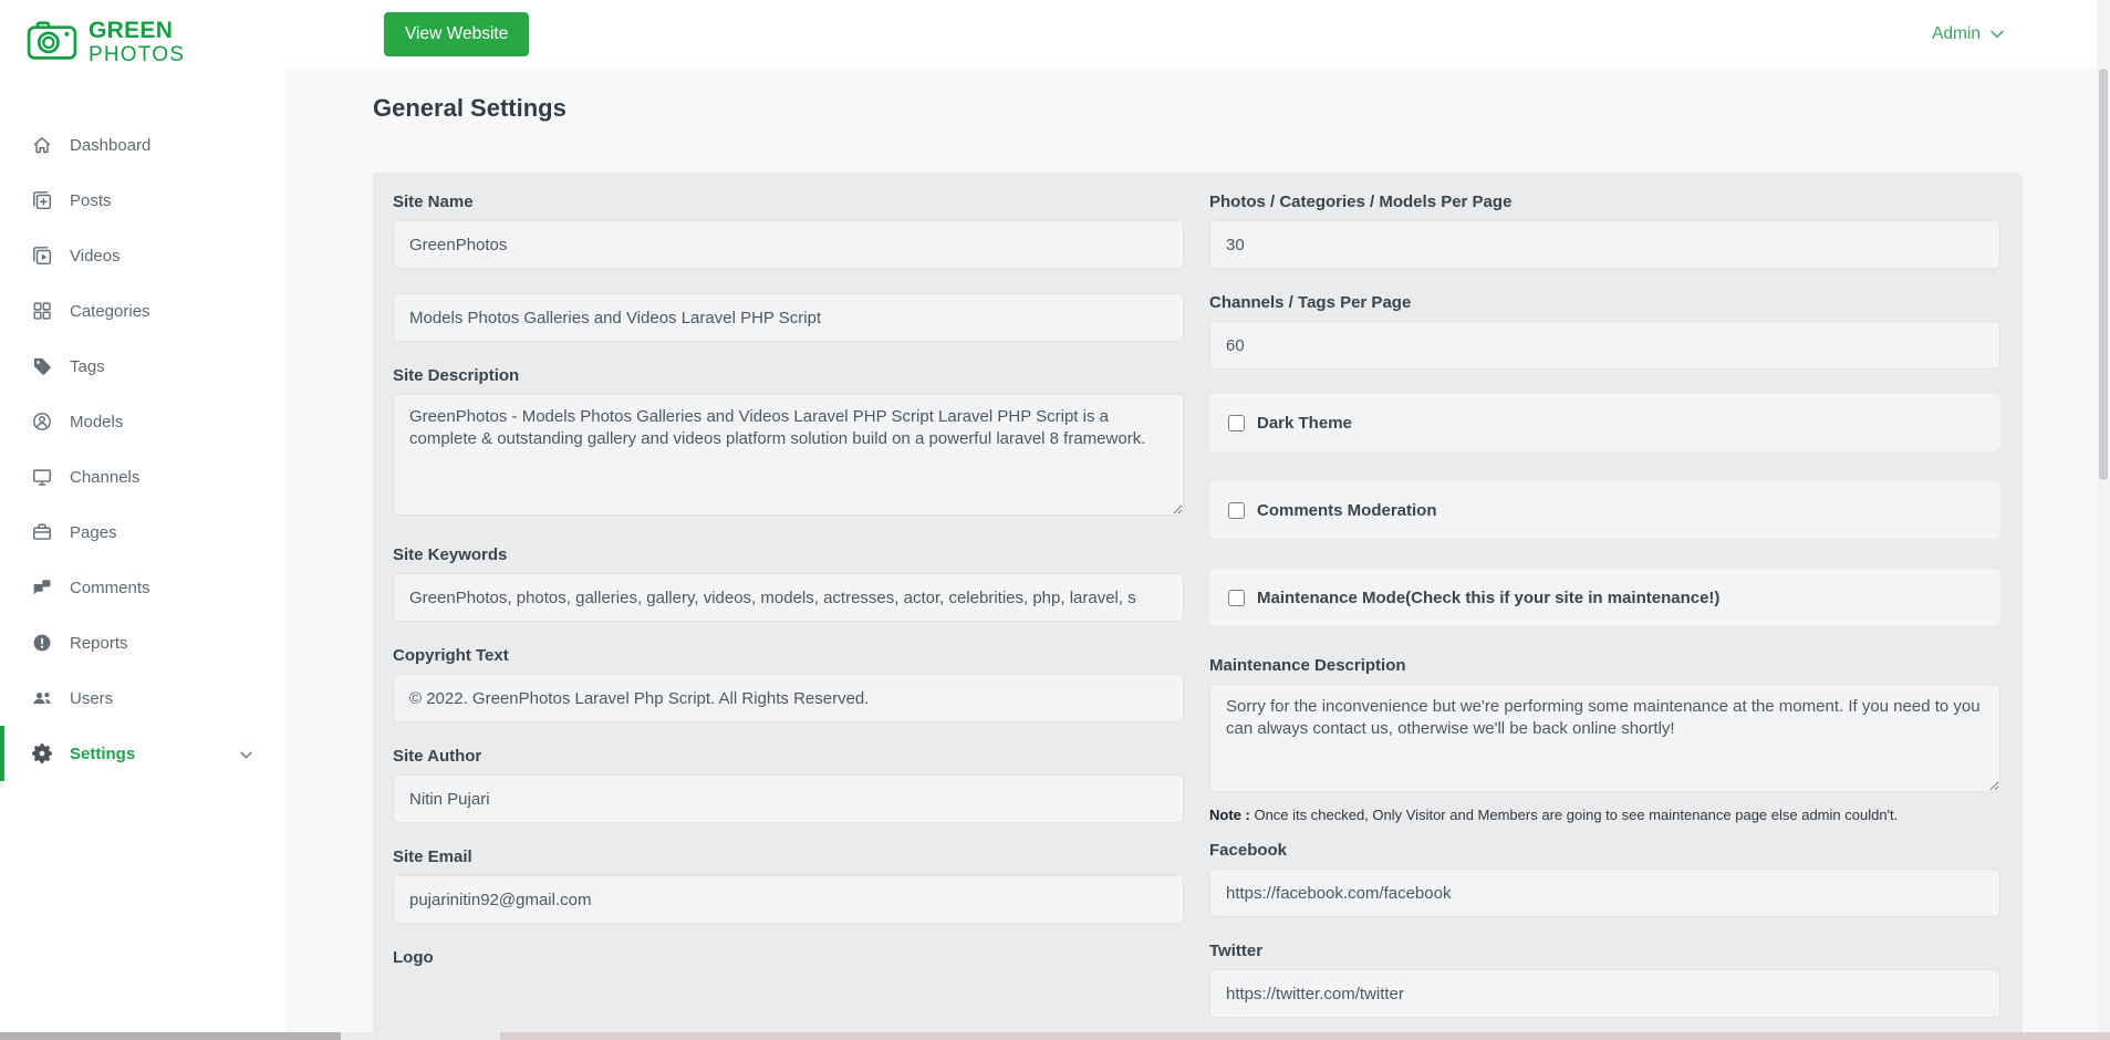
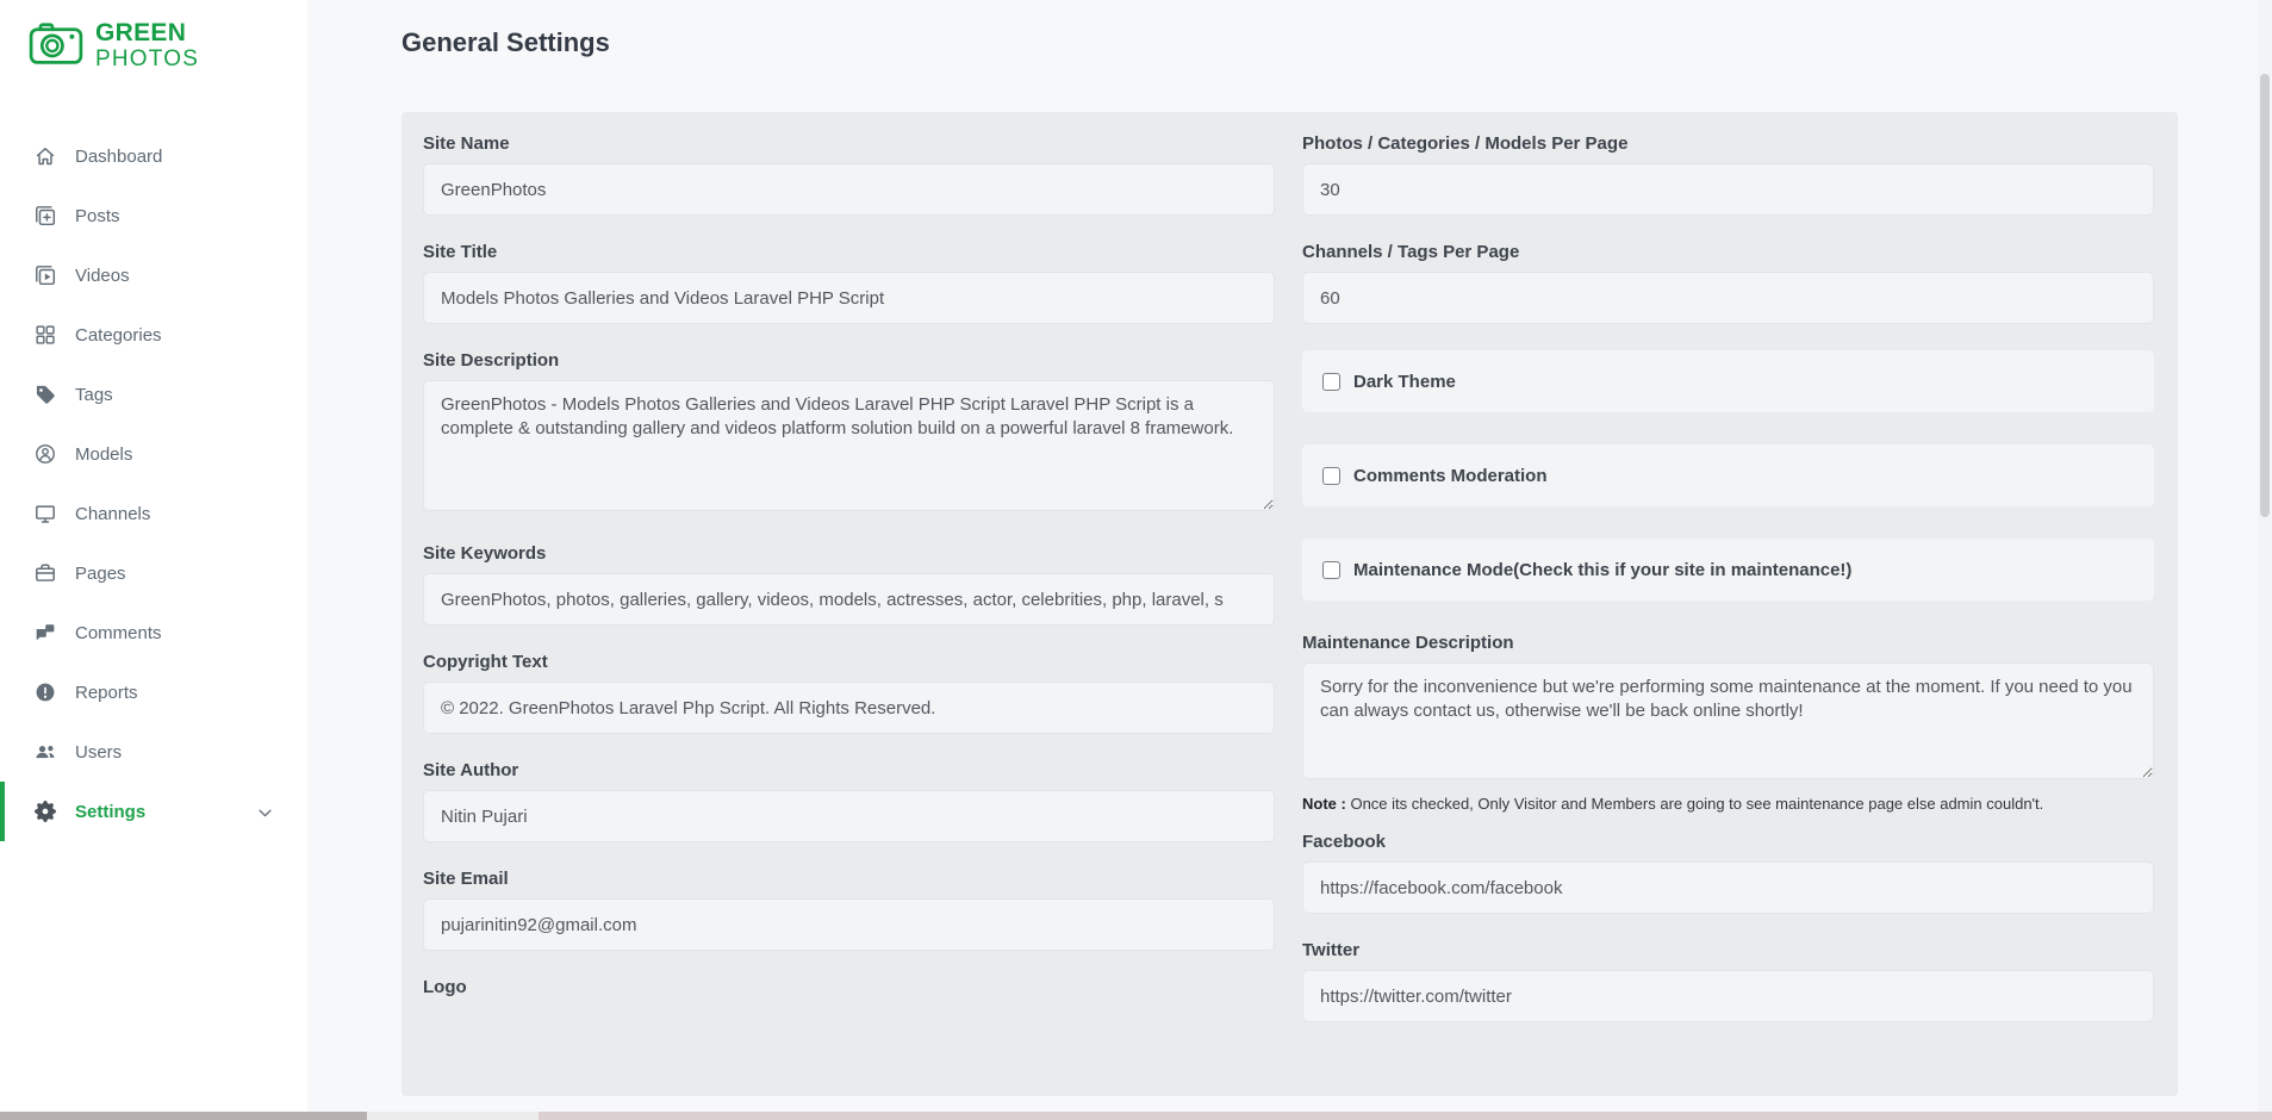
  GREEN
  PHOTOS
  Dashboard
  Posts
  Videos
  Categories
  Tags
  Models
  Channels
  Pages
  Comments
  Reports
  Users
  Settings
- View Website
- Admin
  General Settings
  Site Name
  GreenPhotos
+ Site Title
  Models Photos Galleries and Videos Laravel PHP Script
  Site Description
  Site Keywords
  GreenPhotos, photos, galleries, gallery, videos, models, actresses, actor, celebrities, php, laravel, s
  Copyright Text
  © 2022. GreenPhotos Laravel Php Script. All Rights Reserved.
  Site Author
  Nitin Pujari
  Site Email
  pujarinitin92@gmail.com
  Logo
  Photos / Categories / Models Per Page
  30
  Channels / Tags Per Page
  60
  Dark Theme
  Comments Moderation
  Maintenance Mode(Check this if your site in maintenance!)
  Maintenance Description
  Note : Once its checked, Only Visitor and Members are going to see maintenance page else admin couldn't.
  Facebook
  https://facebook.com/facebook
  Twitter
  https://twitter.com/twitter
